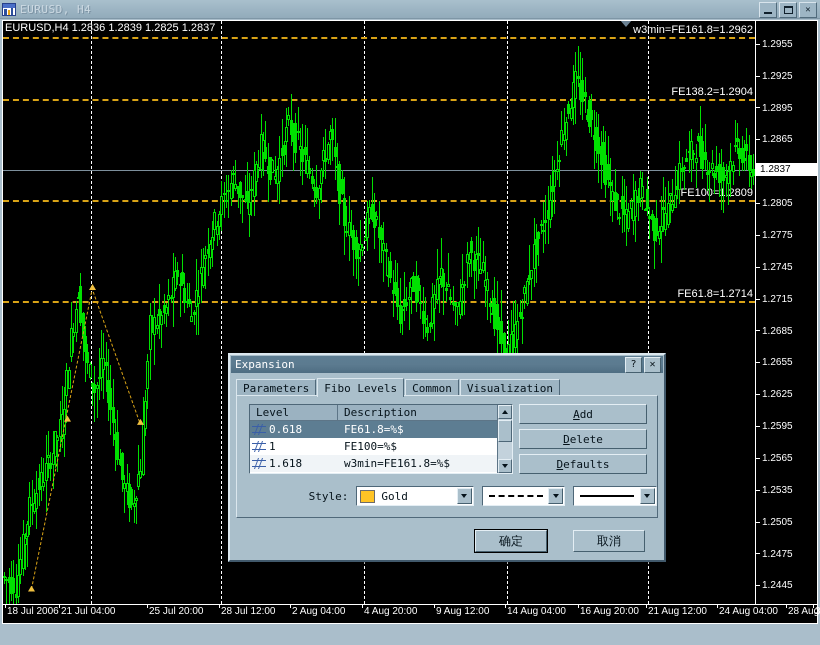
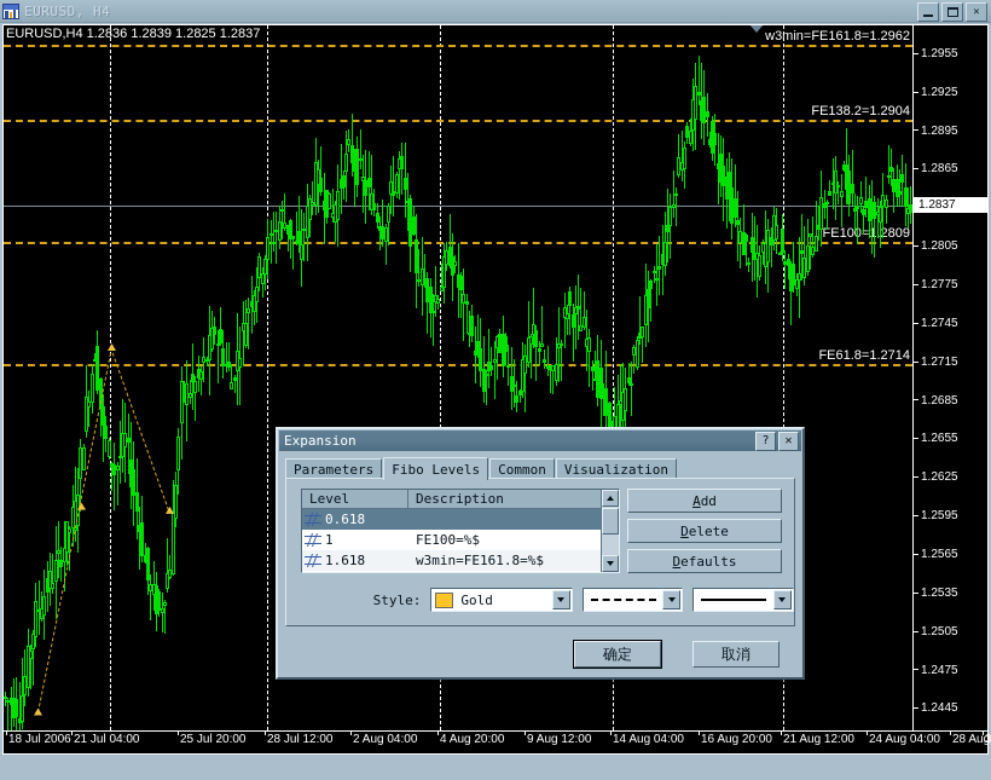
  EURUSD, H4
  ✕
  EURUSD,H4 1.2836 1.2839 1.2825 1.2837
  w3min=FE161.8=1.2962
  FE138.2=1.2904
  FE10=2809
  FE61.8=1.2714
  1.2955
  1.2925
  1.2895
  1.2865
  1.2805
  1.2775
  1.2745
  1.2715
  1.2685
  1.2655
  1.2625
  1.2595
  1.2565
  1.2535
  1.2505
  1.2475
  1.2445
  1.2837
  18 Jul 2006
  21 Jul 04:00
  25 Jul 20:00
  28 Jul 12:00
  2 Aug 04:00
  4 Aug 20:00
  9 Aug 12:00
  14 Aug 04:00
  16 Aug 20:00
  21 Aug 12:00
  24 Aug 04:00
  Expansion
  ?
  ✕
  Parameters
  Fibo Levels
  Common
  Visualization
  Level
  Description
  0.618
- FE61.8=%$
  1
  FE100=%$
  1.618
  w3min=FE161.8=%$
  Add
  Delete
  Defaults
  Style:
  Gold
  确定
  取消
